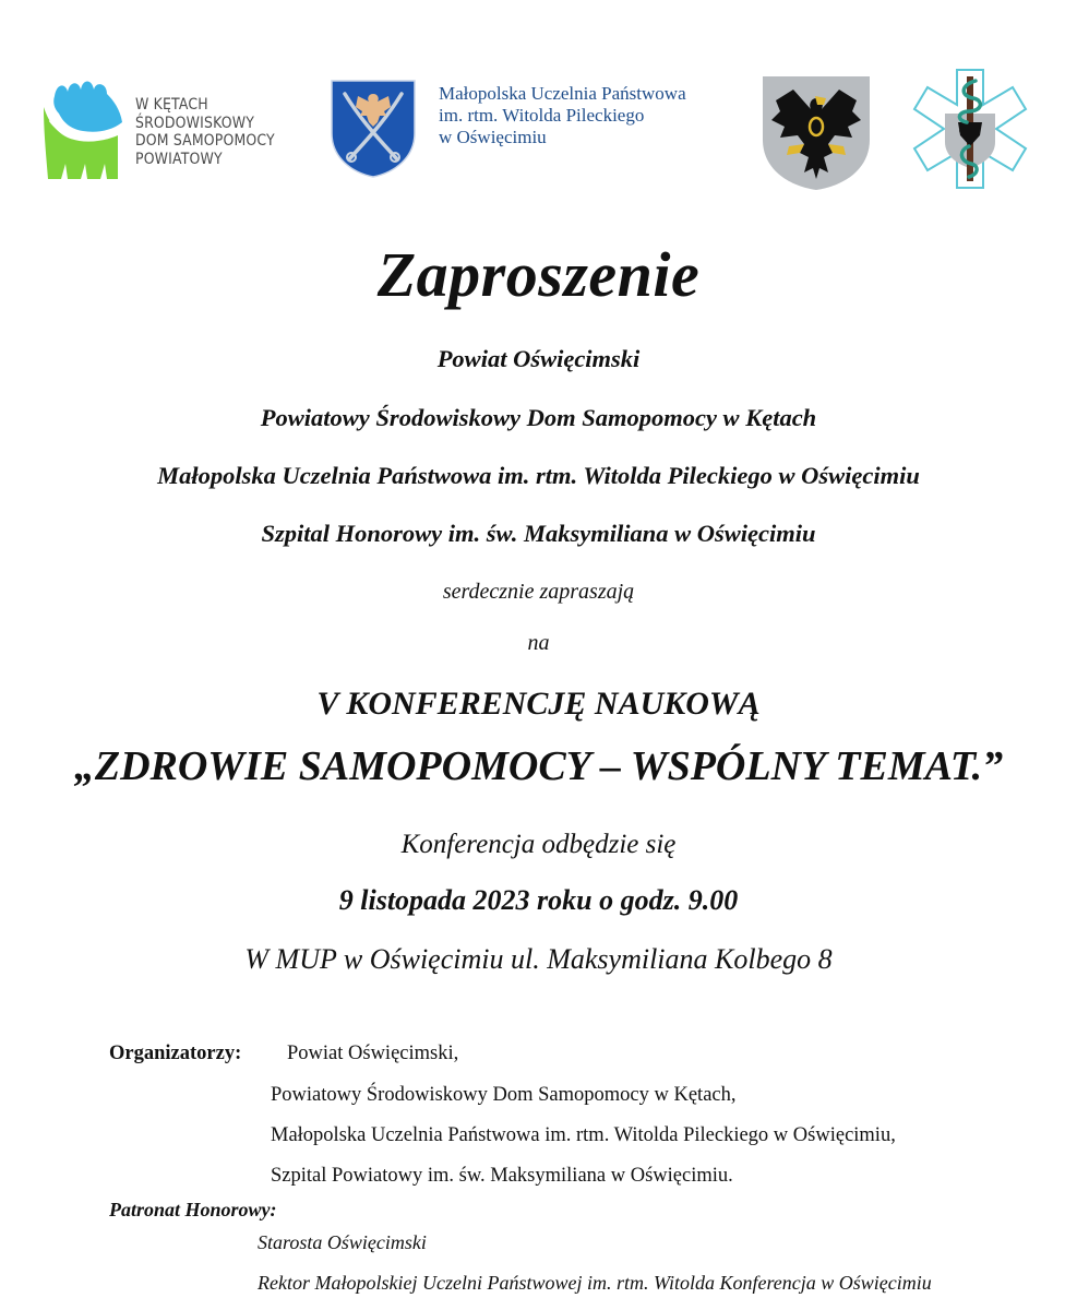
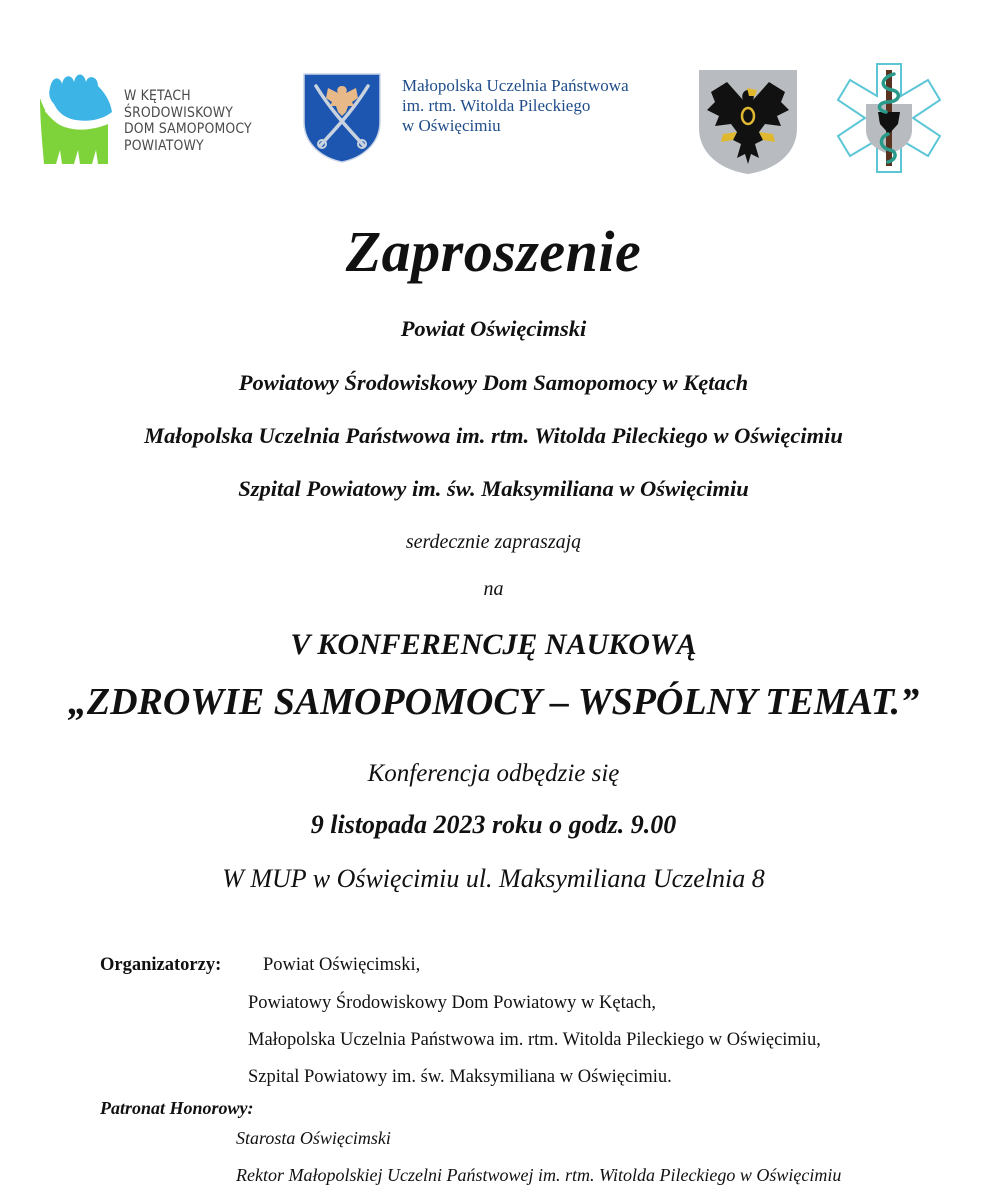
  W KĘTACH
  ŚRODOWISKOWY
  DOM SAMOPOMOCY
  POWIATOWY
  Małopolska Uczelnia Państwowa
  im. rtm. Witolda Pileckiego
  w Oświęcimiu
  Zaproszenie
  Powiat Oświęcimski
  Powiatowy Środowiskowy Dom Samopomocy w Kętach
  Małopolska Uczelnia Państwowa im. rtm. Witolda Pileckiego w Oświęcimiu
- Szpital Honorowy im. św. Maksymiliana w Oświęcimiu
+ Szpital Powiatowy im. św. Maksymiliana w Oświęcimiu
  serdecznie zapraszają
  na
  V KONFERENCJĘ NAUKOWĄ
  „ZDROWIE SAMOPOMOCY – WSPÓLNY TEMAT.”
  Konferencja odbędzie się
  9 listopada 2023 roku o godz. 9.00
- W MUP w Oświęcimiu ul. Maksymiliana Kolbego 8
+ W MUP w Oświęcimiu ul. Maksymiliana Uczelnia 8
  Organizatorzy:
  Powiat Oświęcimski,
- Powiatowy Środowiskowy Dom Samopomocy w Kętach,
+ Powiatowy Środowiskowy Dom Powiatowy w Kętach,
  Małopolska Uczelnia Państwowa im. rtm. Witolda Pileckiego w Oświęcimiu,
  Szpital Powiatowy im. św. Maksymiliana w Oświęcimiu.
  Patronat Honorowy:
  Starosta Oświęcimski
- Rektor Małopolskiej Uczelni Państwowej im. rtm. Witolda Konferencja w Oświęcimiu
+ Rektor Małopolskiej Uczelni Państwowej im. rtm. Witolda Pileckiego w Oświęcimiu
